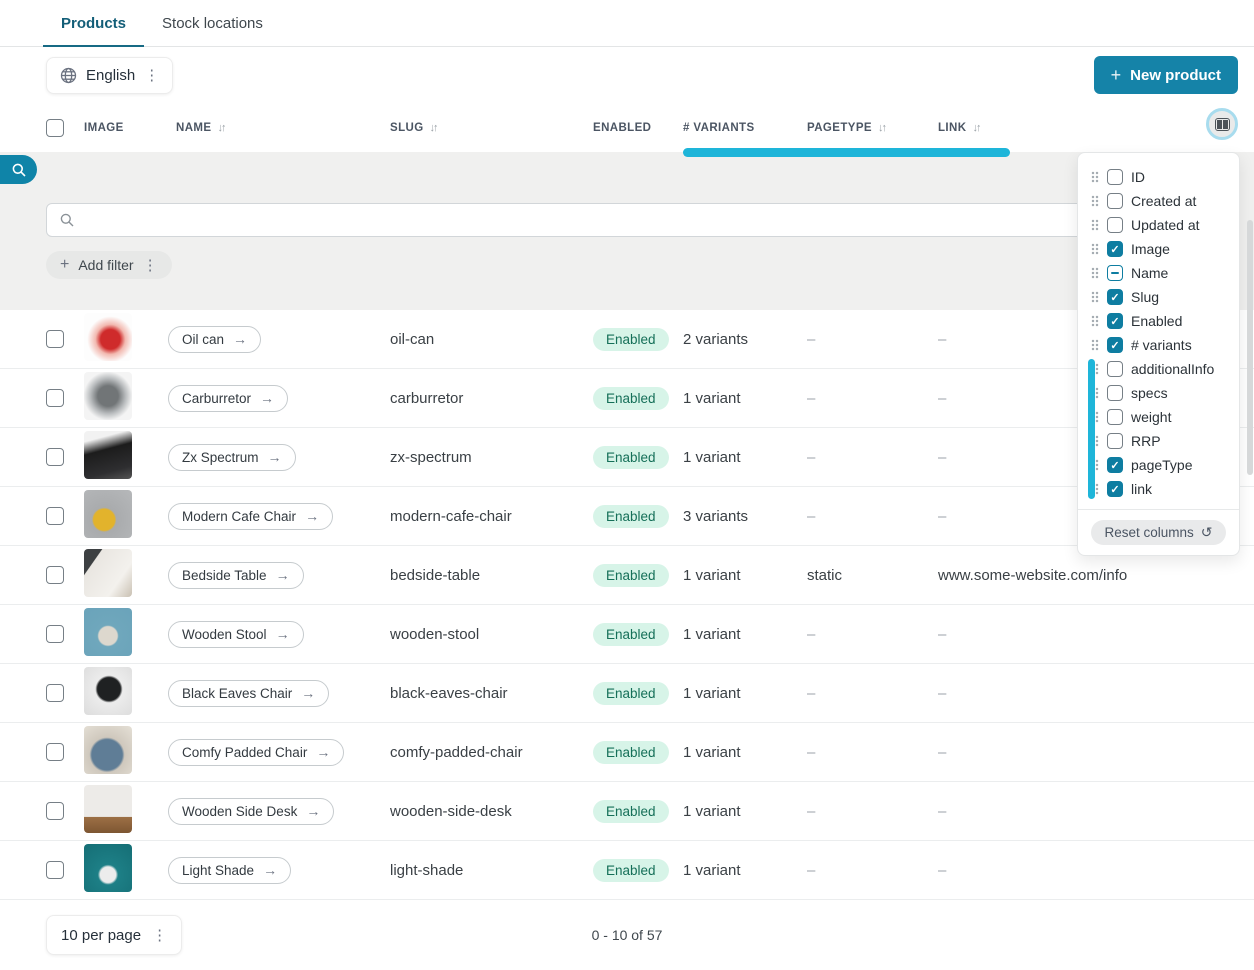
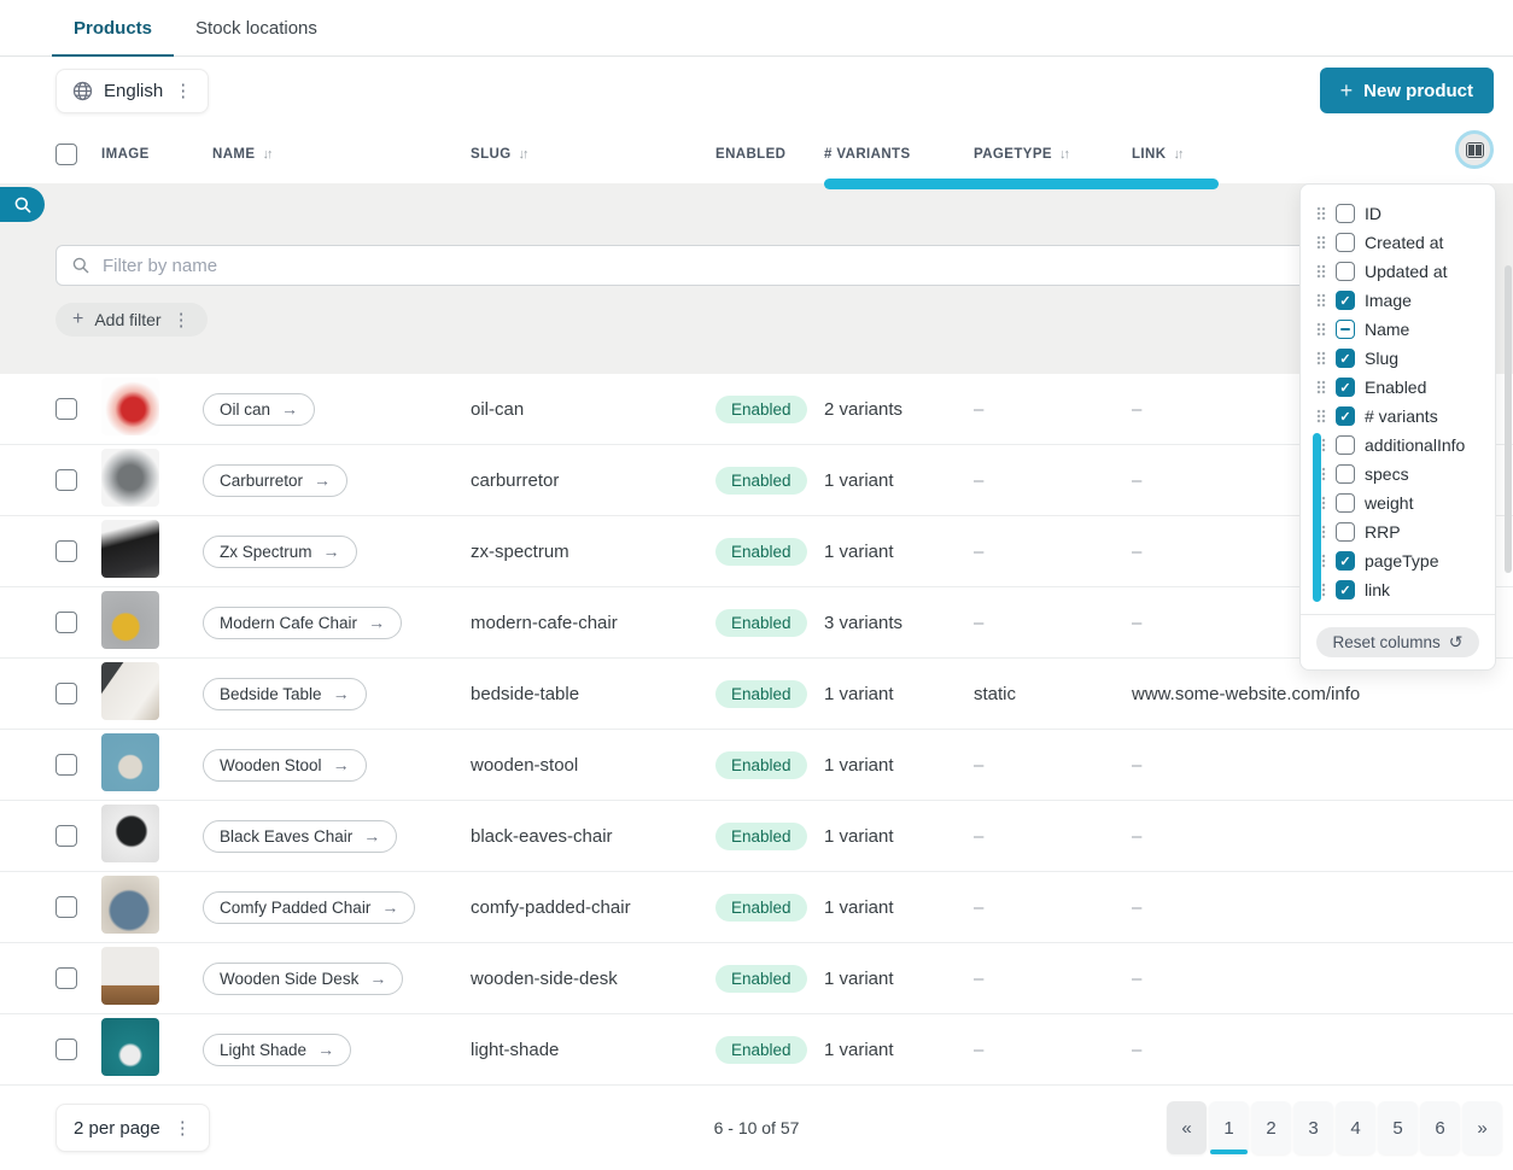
  Products
  Stock locations
  English
  ⋮
  +
  New product
  IMAGE
  NAME
  ↓↑
  SLUG
  ↓↑
  ENABLED
  # VARIANTS
  PAGETYPE
  ↓↑
  LINK
  ↓↑
+ Filter by name
  +
  Add filter
  ⋮
  Oil can
  →
  oil-can
  Enabled
  2 variants
  –
  –
  Carburretor
  →
  carburretor
  Enabled
  1 variant
  –
  –
  Zx Spectrum
  →
  zx-spectrum
  Enabled
  1 variant
  –
  –
  Modern Cafe Chair
  →
  modern-cafe-chair
  Enabled
  3 variants
  –
  –
  Bedside Table
  →
  bedside-table
  Enabled
  1 variant
  static
  www.some-website.com/info
  Wooden Stool
  →
  wooden-stool
  Enabled
  1 variant
  –
  –
  Black Eaves Chair
  →
  black-eaves-chair
  Enabled
  1 variant
  –
  –
  Comfy Padded Chair
  →
  comfy-padded-chair
  Enabled
  1 variant
  –
  –
  Wooden Side Desk
  →
  wooden-side-desk
  Enabled
  1 variant
  –
  –
  Light Shade
  →
  light-shade
  Enabled
  1 variant
  –
  –
- 10 per page
+ 2 per page
  ⋮
- 0 - 10 of 57
+ 6 - 10 of 57
+ «
+ 1
+ 2
+ 3
+ 4
+ 5
+ 6
+ »
  ID
  Created at
  Updated at
  Image
  Name
  Slug
  Enabled
  # variants
  additionalInfo
  specs
  weight
  RRP
  pageType
  link
  Reset columns
  ↺
